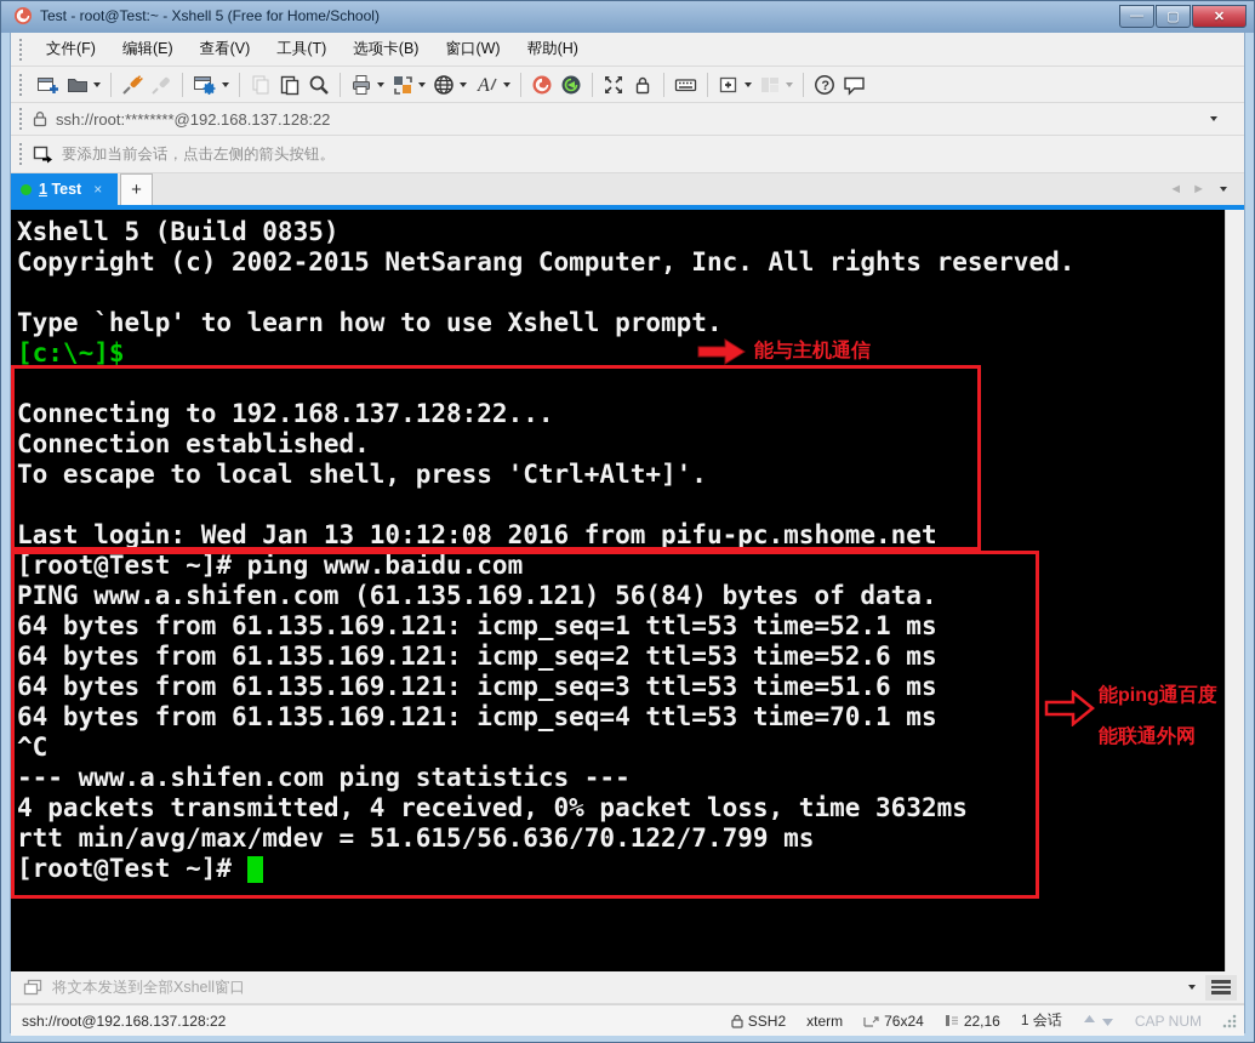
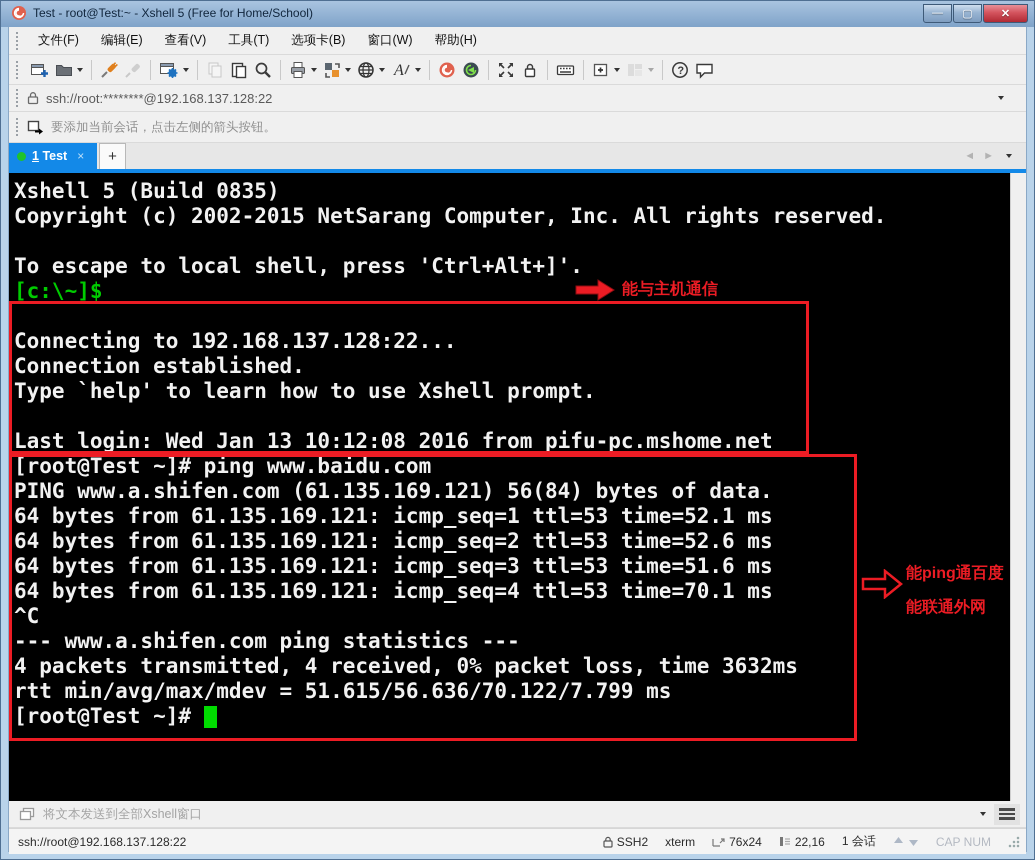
  Test - root@Test:~ - Xshell 5 (Free for Home/School)
  —
  ▢
  ✕
  文件(F)
  编辑(E)
  查看(V)
  工具(T)
  选项卡(B)
  窗口(W)
  帮助(H)
  A
  ?
  ssh://root:********@192.168.137.128:22
  要添加当前会话，点击左侧的箭头按钮。
  1 Test
  ×
  +
  ◄
  ►
  Xshell 5 (Build 0835)
  Copyright (c) 2002-2015 NetSarang Computer, Inc. All rights reserved.
- Type `help' to learn how to use Xshell prompt.
+ To escape to local shell, press 'Ctrl+Alt+]'.
  [c:\~]$
  Connecting to 192.168.137.128:22...
  Connection established.
- To escape to local shell, press 'Ctrl+Alt+]'.
+ Type `help' to learn how to use Xshell prompt.
  Last login: Wed Jan 13 10:12:08 2016 from pifu-pc.mshome.net
  [root@Test ~]# ping www.baidu.com
  PING www.a.shifen.com (61.135.169.121) 56(84) bytes of data.
  64 bytes from 61.135.169.121: icmp_seq=1 ttl=53 time=52.1 ms
  64 bytes from 61.135.169.121: icmp_seq=2 ttl=53 time=52.6 ms
  64 bytes from 61.135.169.121: icmp_seq=3 ttl=53 time=51.6 ms
  64 bytes from 61.135.169.121: icmp_seq=4 ttl=53 time=70.1 ms
  ^C
  --- www.a.shifen.com ping statistics ---
  4 packets transmitted, 4 received, 0% packet loss, time 3632ms
  rtt min/avg/max/mdev = 51.615/56.636/70.122/7.799 ms
  [root@Test ~]#
  能与主机通信
  能ping通百度
  能联通外网
  将文本发送到全部Xshell窗口
  ssh://root@192.168.137.128:22
  SSH2
  xterm
  76x24
  22,16
  1 会话
  CAP NUM
